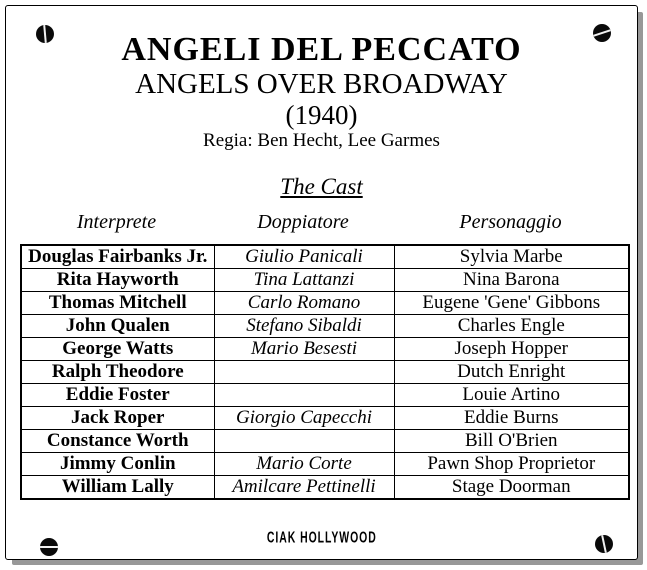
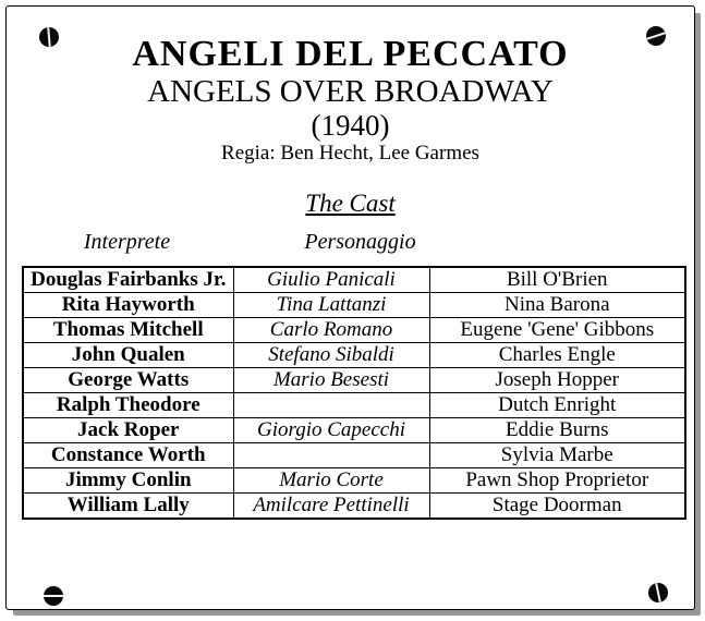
  ANGELI DEL PECCATO
  ANGELS OVER BROADWAY
  (1940)
  Regia: Ben Hecht, Lee Garmes
  The Cast
  Interprete
- Doppiatore
  Personaggio
- Douglas Fairbanks Jr.	Giulio Panicali	Sylvia Marbe
+ Douglas Fairbanks Jr.	Giulio Panicali	Bill O'Brien
  Rita Hayworth	Tina Lattanzi	Nina Barona
  Thomas Mitchell	Carlo Romano	Eugene 'Gene' Gibbons
  John Qualen	Stefano Sibaldi	Charles Engle
  George Watts	Mario Besesti	Joseph Hopper
  Ralph Theodore		Dutch Enright
- Eddie Foster		Louie Artino
  Jack Roper	Giorgio Capecchi	Eddie Burns
- Constance Worth		Bill O'Brien
+ Constance Worth		Sylvia Marbe
  Jimmy Conlin	Mario Corte	Pawn Shop Proprietor
  William Lally	Amilcare Pettinelli	Stage Doorman
- CIAK HOLLYWOOD
